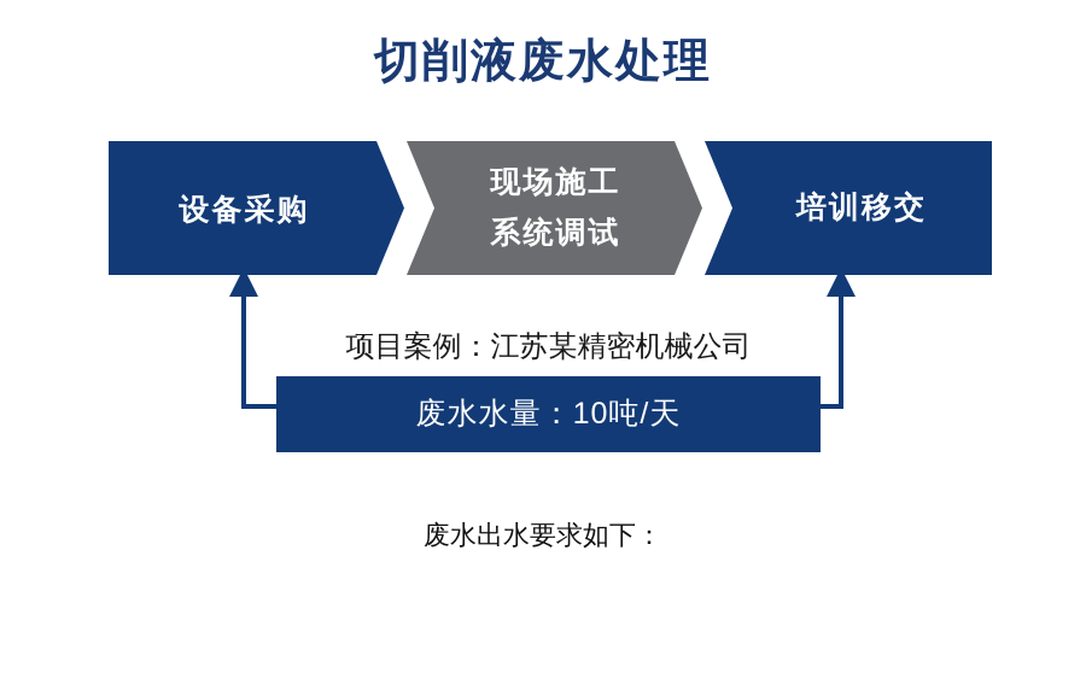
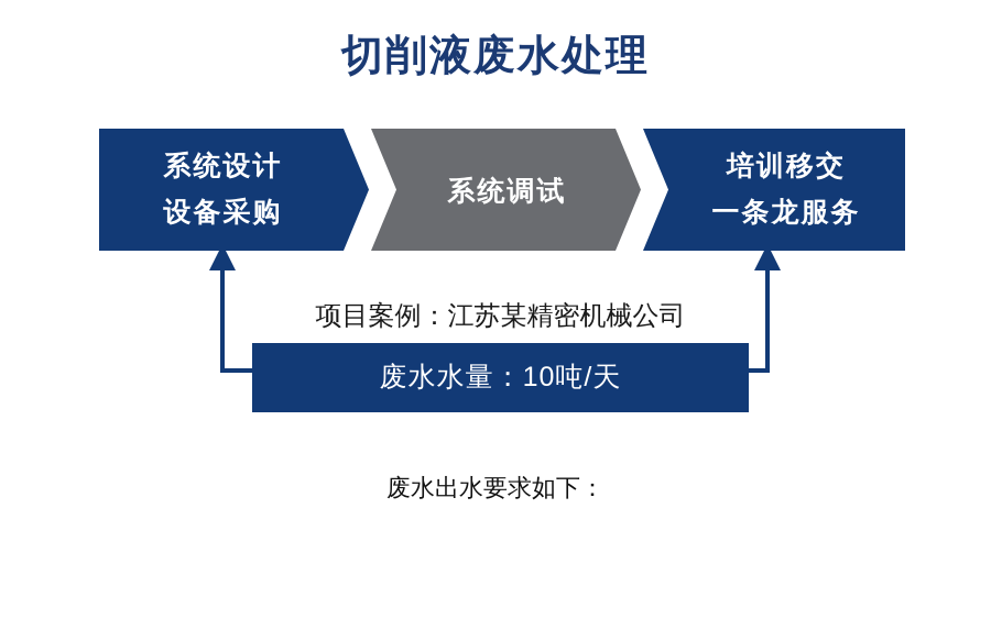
  切削液废水处理
+ 系统设计
  设备采购
- 现场施工
  系统调试
  培训移交
+ 一条龙服务
  项目案例：江苏某精密机械公司
  废水水量：10吨/天
  废水出水要求如下：
